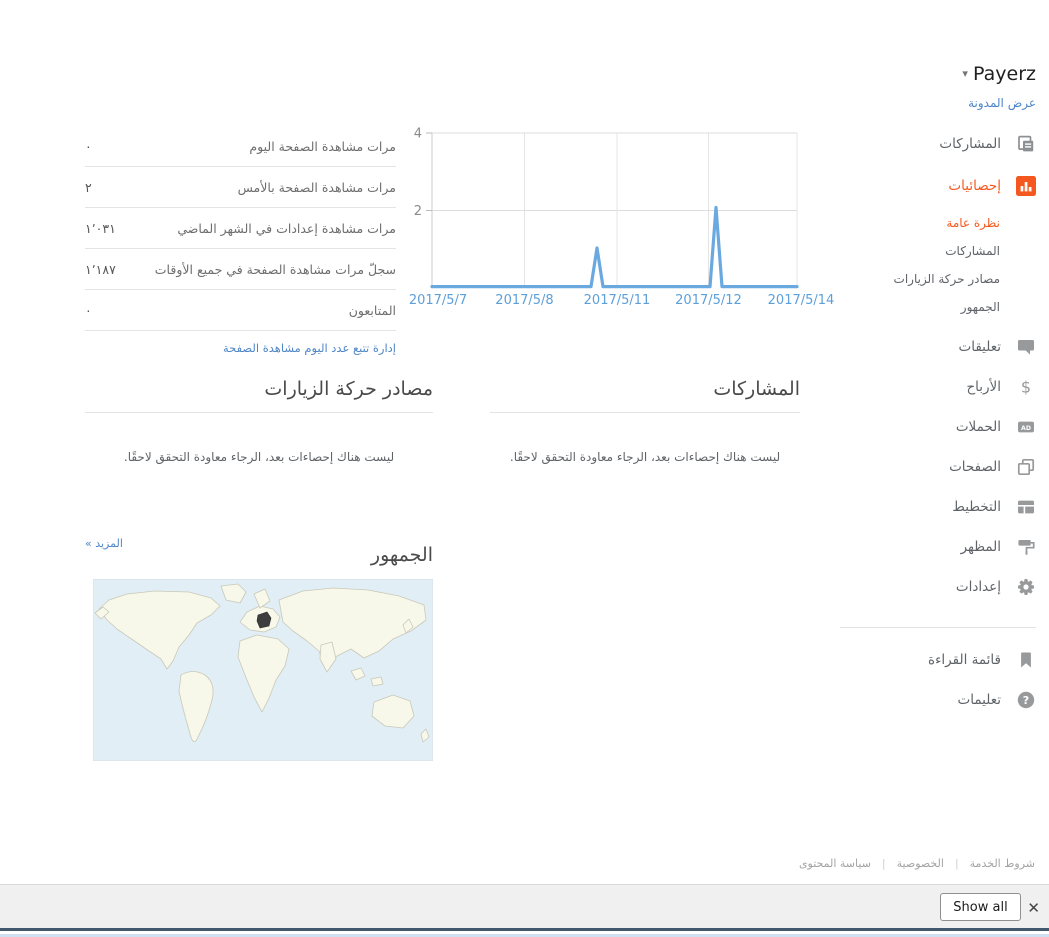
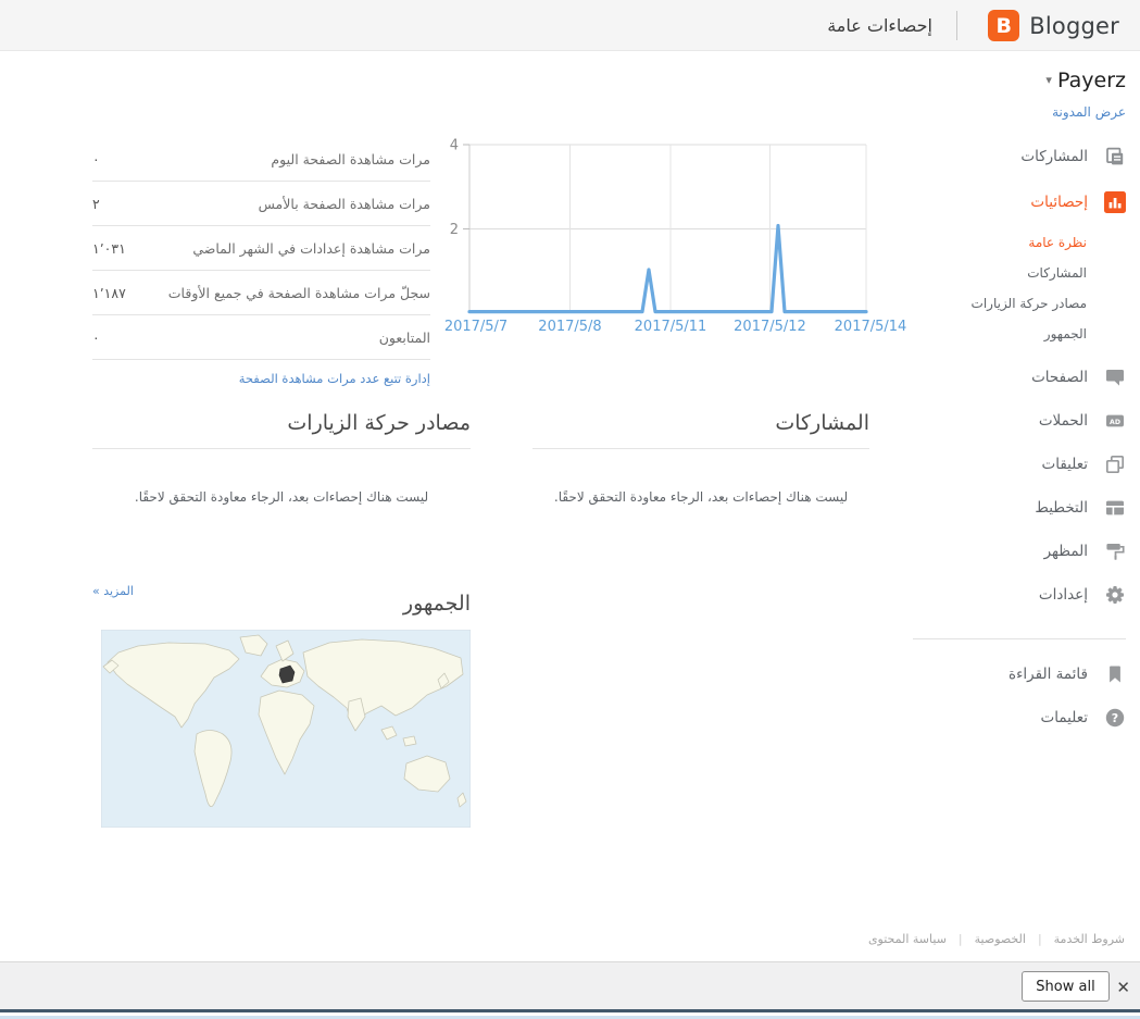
+ B
+ Blogger
+ إحصاءات عامة
  Payerz ▾
  عرض المدونة
  المشاركات
  إحصائيات
  نظرة عامة
  المشاركات
  مصادر حركة الزيارات
  الجمهور
- تعليقات
+ الصفحات
- $
- الأرباح
  الحملات
- الصفحات
+ تعليقات
  التخطيط
  المظهر
  إعدادات
  قائمة القراءة
  ?
  تعليمات
  مرات مشاهدة الصفحة اليوم
  ٠
  مرات مشاهدة الصفحة بالأمس
  ٢
  مرات مشاهدة إعدادات في الشهر الماضي
  ١٬٠٣١
  سجلّ مرات مشاهدة الصفحة في جميع الأوقات
  ١٬١٨٧
  المتابعون
  ٠
- إدارة تتبع عدد اليوم مشاهدة الصفحة
+ إدارة تتبع عدد مرات مشاهدة الصفحة
  4
  2
  2017/5/7
  2017/5/8
  2017/5/11
  2017/5/12
  2017/5/14
  مصادر حركة الزيارات
  ليست هناك إحصاءات بعد، الرجاء معاودة التحقق لاحقًا.
  المشاركات
  ليست هناك إحصاءات بعد، الرجاء معاودة التحقق لاحقًا.
  المزيد »
  الجمهور
  شروط الخدمة
  |
  الخصوصية
  |
  سياسة المحتوى
  Show all
  ✕
